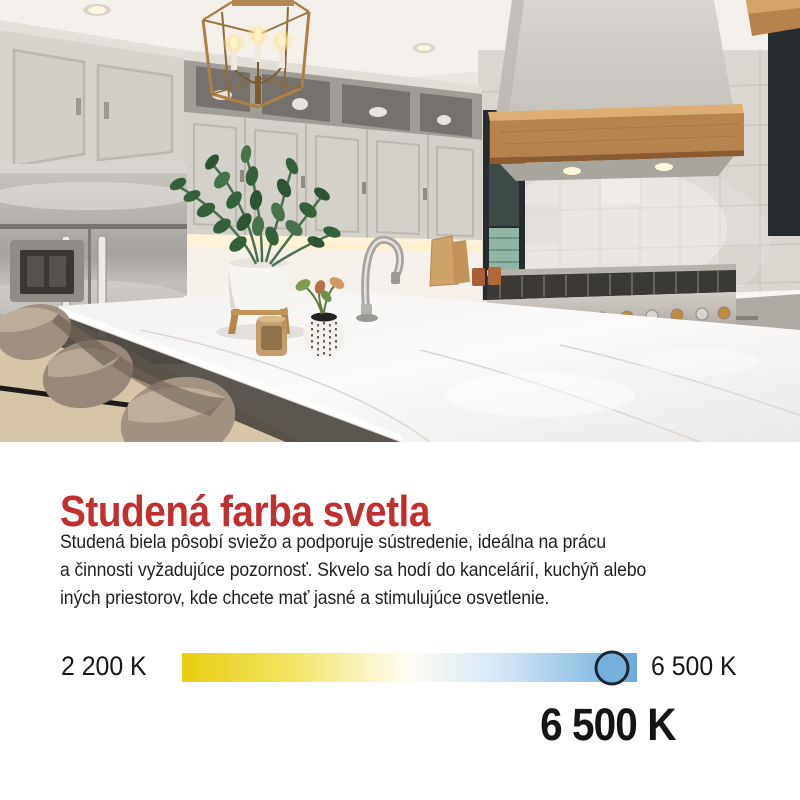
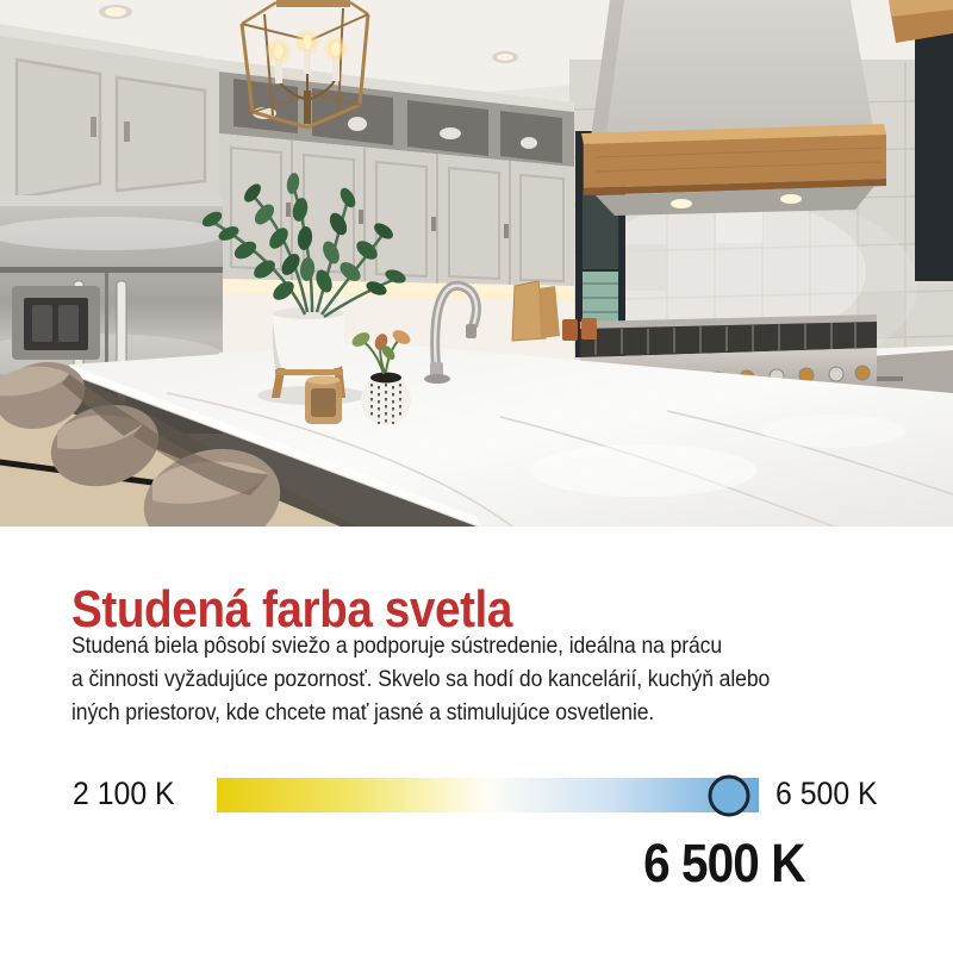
  Studená farba svetla
  Studená biela pôsobí sviežo a podporuje sústredenie, ideálna na prácu
  a činnosti vyžadujúce pozornosť. Skvelo sa hodí do kancelárií, kuchýň alebo
  iných priestorov, kde chcete mať jasné a stimulujúce osvetlenie.
- 2 200 K
+ 2 100 K
  6 500 K
  6 500 K
